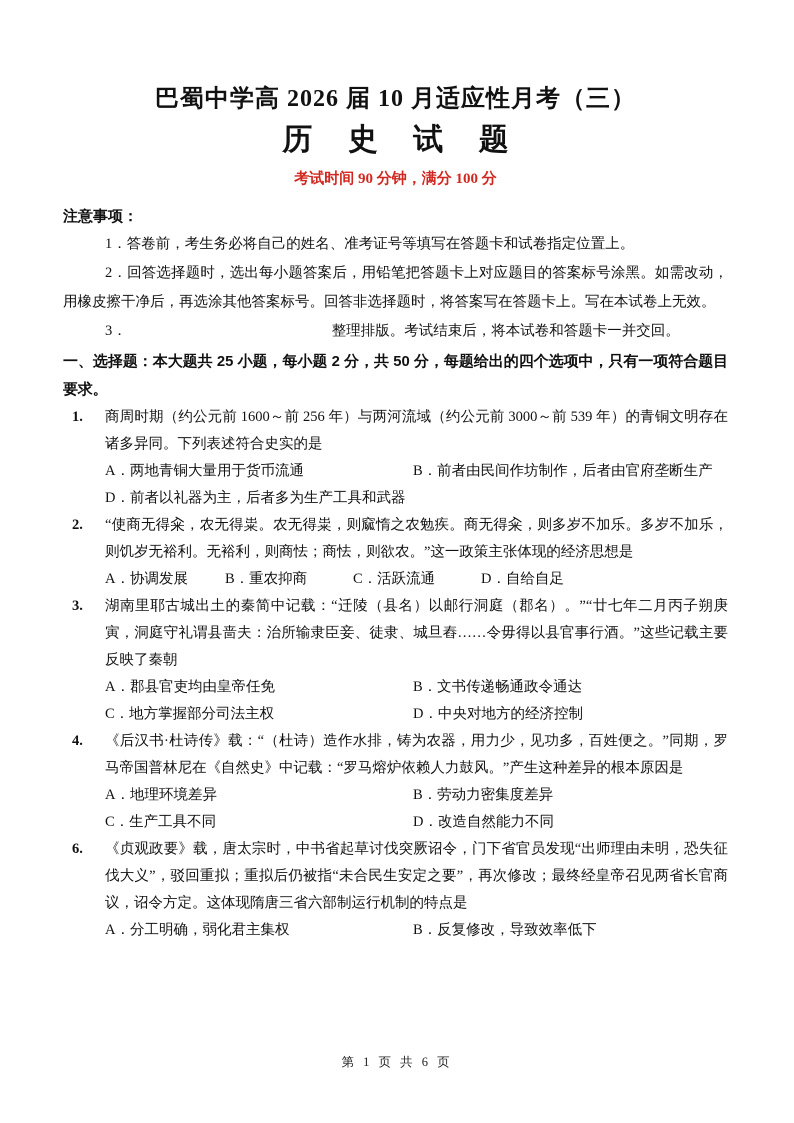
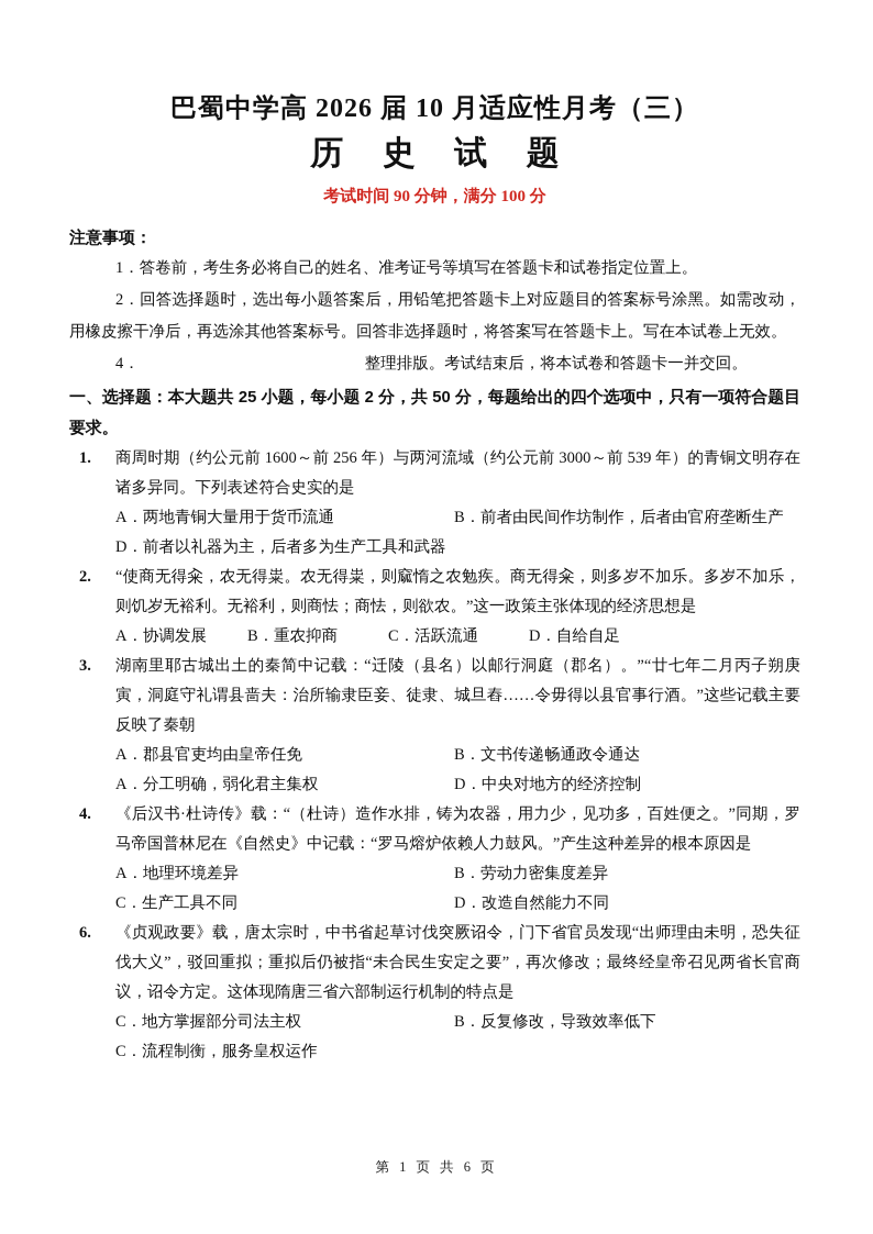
  巴蜀中学高 2026 届 10 月适应性月考（三）
  历 史 试 题
  考试时间 90 分钟，满分 100 分
  注意事项：
  1．答卷前，考生务必将自己的姓名、准考证号等填写在答题卡和试卷指定位置上。
  2．回答选择题时，选出每小题答案后，用铅笔把答题卡上对应题目的答案标号涂黑。如需改动，用橡皮擦干净后，再选涂其他答案标号。回答非选择题时，将答案写在答题卡上。写在本试卷上无效。
- 3． 整理排版。考试结束后，将本试卷和答题卡一并交回。
+ 4． 整理排版。考试结束后，将本试卷和答题卡一并交回。
  一、选择题：本大题共 25 小题，每小题 2 分，共 50 分，每题给出的四个选项中，只有一项符合题目要求。
  1.
  商周时期（约公元前 1600～前 256 年）与两河流域（约公元前 3000～前 539 年）的青铜文明存在诸多异同。下列表述符合史实的是
  A．两地青铜大量用于货币流通
  B．前者由民间作坊制作，后者由官府垄断生产
  D．前者以礼器为主，后者多为生产工具和武器
  2.
  “使商无得籴，农无得粜。农无得粜，则窳惰之农勉疾。商无得籴，则多岁不加乐。多岁不加乐，则饥岁无裕利。无裕利，则商怯；商怯，则欲农。”这一政策主张体现的经济思想是
  A．协调发展
  B．重农抑商
  C．活跃流通
  D．自给自足
  3.
  湖南里耶古城出土的秦简中记载：“迁陵（县名）以邮行洞庭（郡名）。”“廿七年二月丙子朔庚寅，洞庭守礼谓县啬夫：治所输隶臣妾、徒隶、城旦舂……令毋得以县官事行酒。”这些记载主要反映了秦朝
  A．郡县官吏均由皇帝任免
  B．文书传递畅通政令通达
- C．地方掌握部分司法主权
+ A．分工明确，弱化君主集权
  D．中央对地方的经济控制
  4.
  《后汉书·杜诗传》载：“（杜诗）造作水排，铸为农器，用力少，见功多，百姓便之。”同期，罗马帝国普林尼在《自然史》中记载：“罗马熔炉依赖人力鼓风。”产生这种差异的根本原因是
  A．地理环境差异
  B．劳动力密集度差异
  C．生产工具不同
  D．改造自然能力不同
  6.
  《贞观政要》载，唐太宗时，中书省起草讨伐突厥诏令，门下省官员发现“出师理由未明，恐失征伐大义”，驳回重拟；重拟后仍被指“未合民生安定之要”，再次修改；最终经皇帝召见两省长官商议，诏令方定。这体现隋唐三省六部制运行机制的特点是
- A．分工明确，弱化君主集权
+ C．地方掌握部分司法主权
  B．反复修改，导致效率低下
+ C．流程制衡，服务皇权运作
  第 1 页 共 6 页
